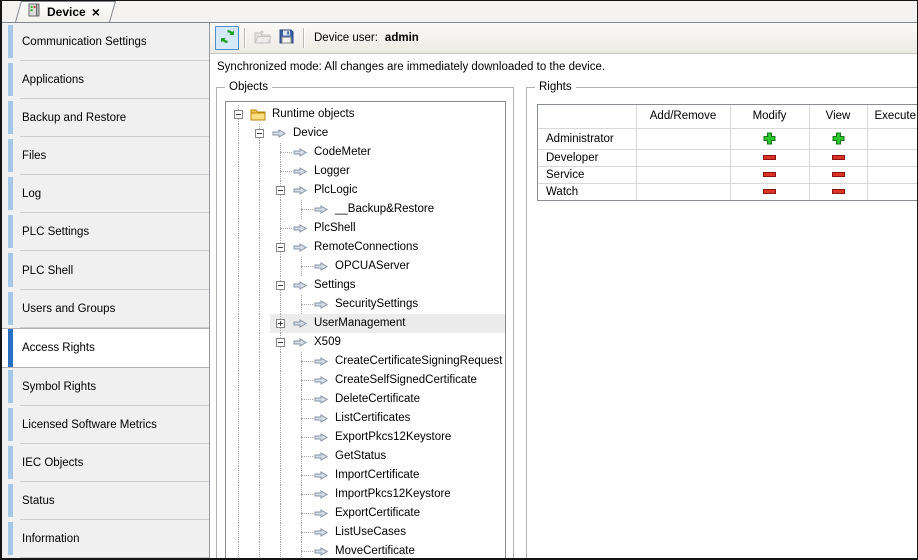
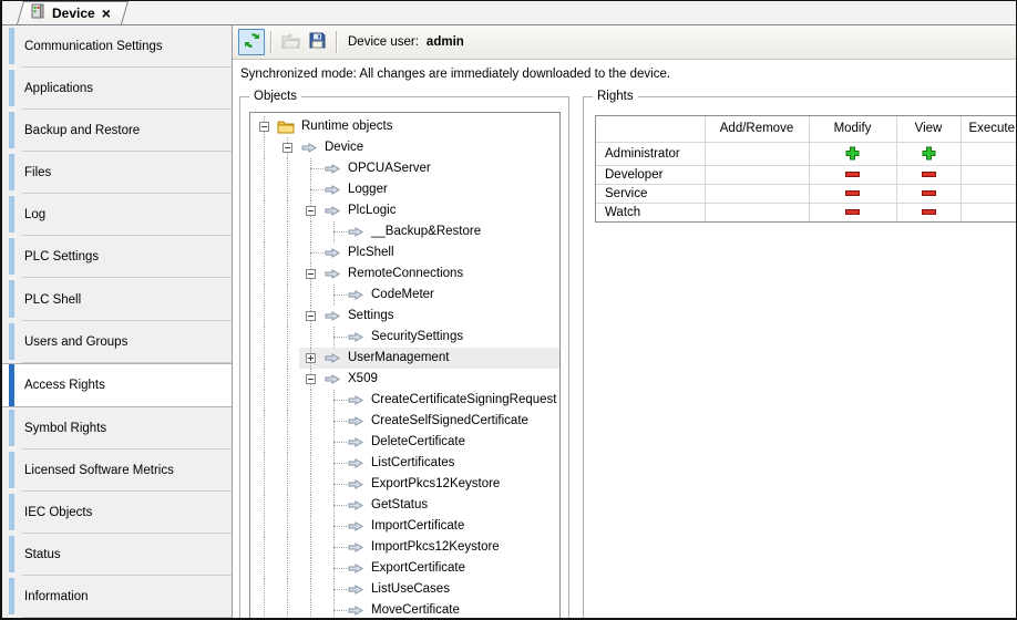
  Device
  ×
  Communication Settings
  Applications
  Backup and Restore
  Files
  Log
  PLC Settings
  PLC Shell
  Users and Groups
  Access Rights
  Symbol Rights
  Licensed Software Metrics
  IEC Objects
  Status
  Information
  Device user:
  admin
  Synchronized mode: All changes are immediately downloaded to the device.
  Objects
  Runtime objects
  Device
- CodeMeter
+ OPCUAServer
  Logger
  PlcLogic
  __Backup&Restore
  PlcShell
  RemoteConnections
- OPCUAServer
+ CodeMeter
  Settings
  SecuritySettings
  UserManagement
  X509
  CreateCertificateSigningRequest
  CreateSelfSignedCertificate
  DeleteCertificate
  ListCertificates
  ExportPkcs12Keystore
  GetStatus
  ImportCertificate
  ImportPkcs12Keystore
  ExportCertificate
  ListUseCases
  MoveCertificate
  Rights
  	Add/Remove	Modify	View	Execute
  Administrator
  Developer
  Service
  Watch
